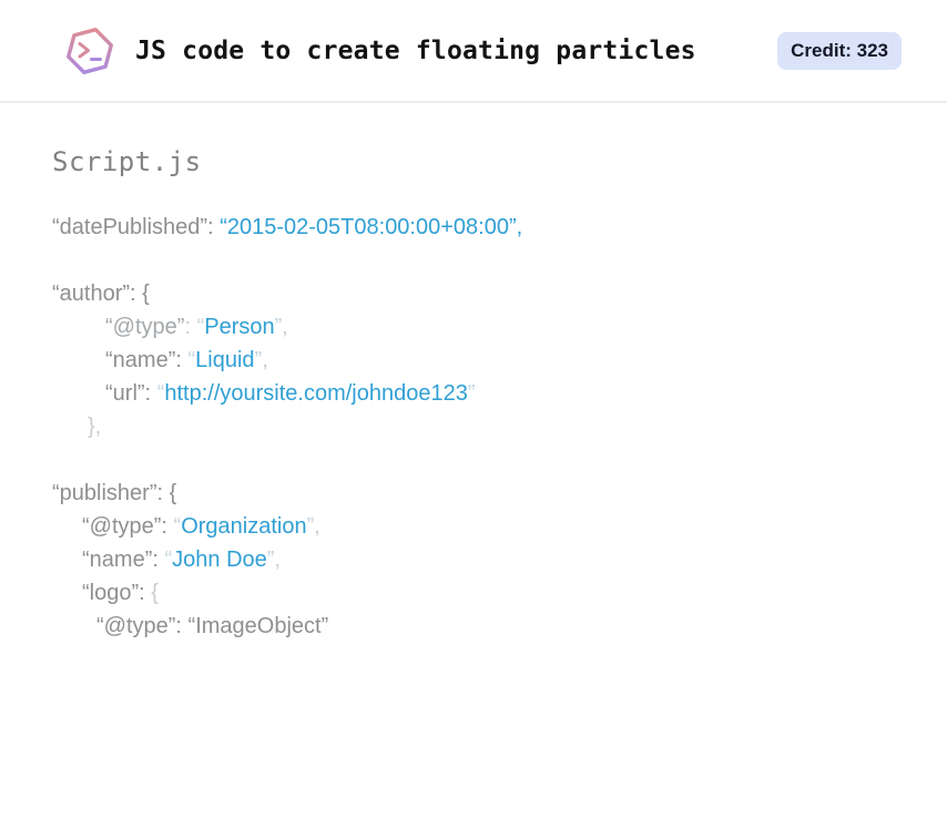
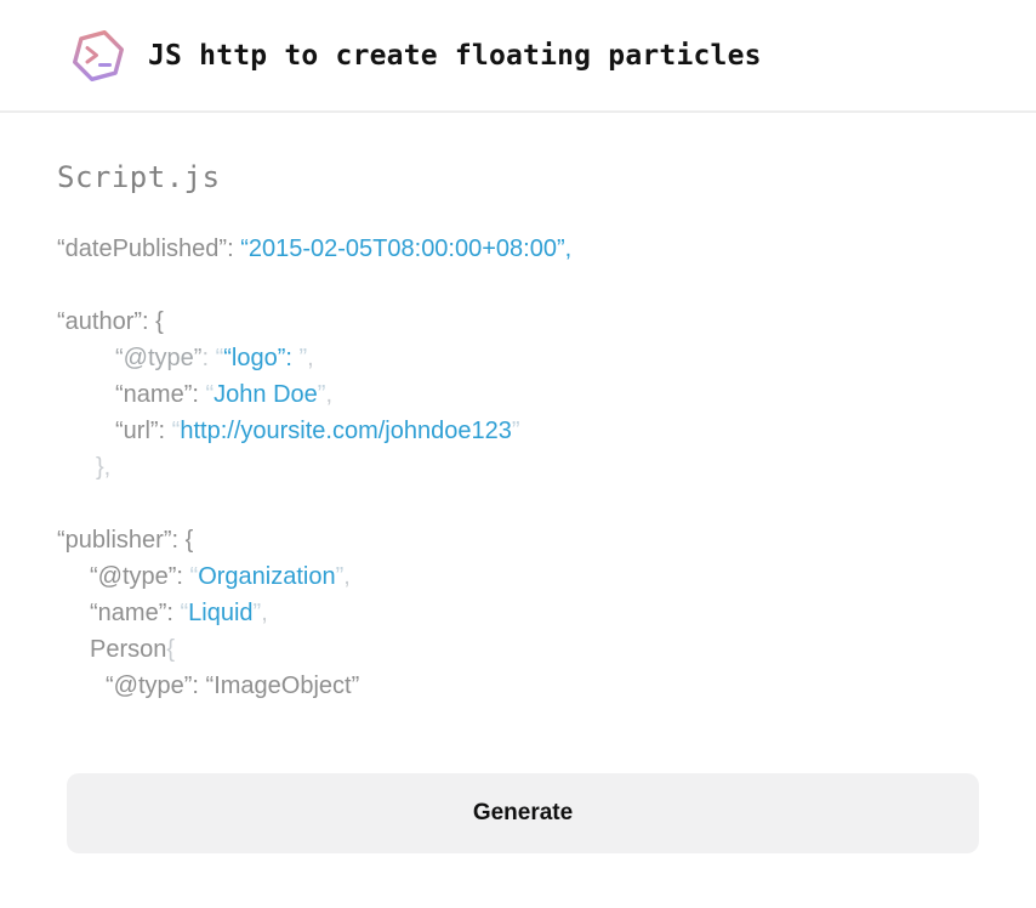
- JS code to create floating particles
+ JS http to create floating particles
- Credit: 323
  Script.js
  “datePublished”: “2015-02-05T08:00:00+08:00”,
  “author”: {
- “@type”: “Person”,
+ “@type”: ““logo”: ”,
- “name”: “Liquid”,
+ “name”: “John Doe”,
  “url”: “http://yoursite.com/johndoe123”
  },
  “publisher”: {
  “@type”: “Organization”,
- “name”: “John Doe”,
+ “name”: “Liquid”,
- “logo”: {
+ Person{
  “@type”: “ImageObject”
+ Generate
